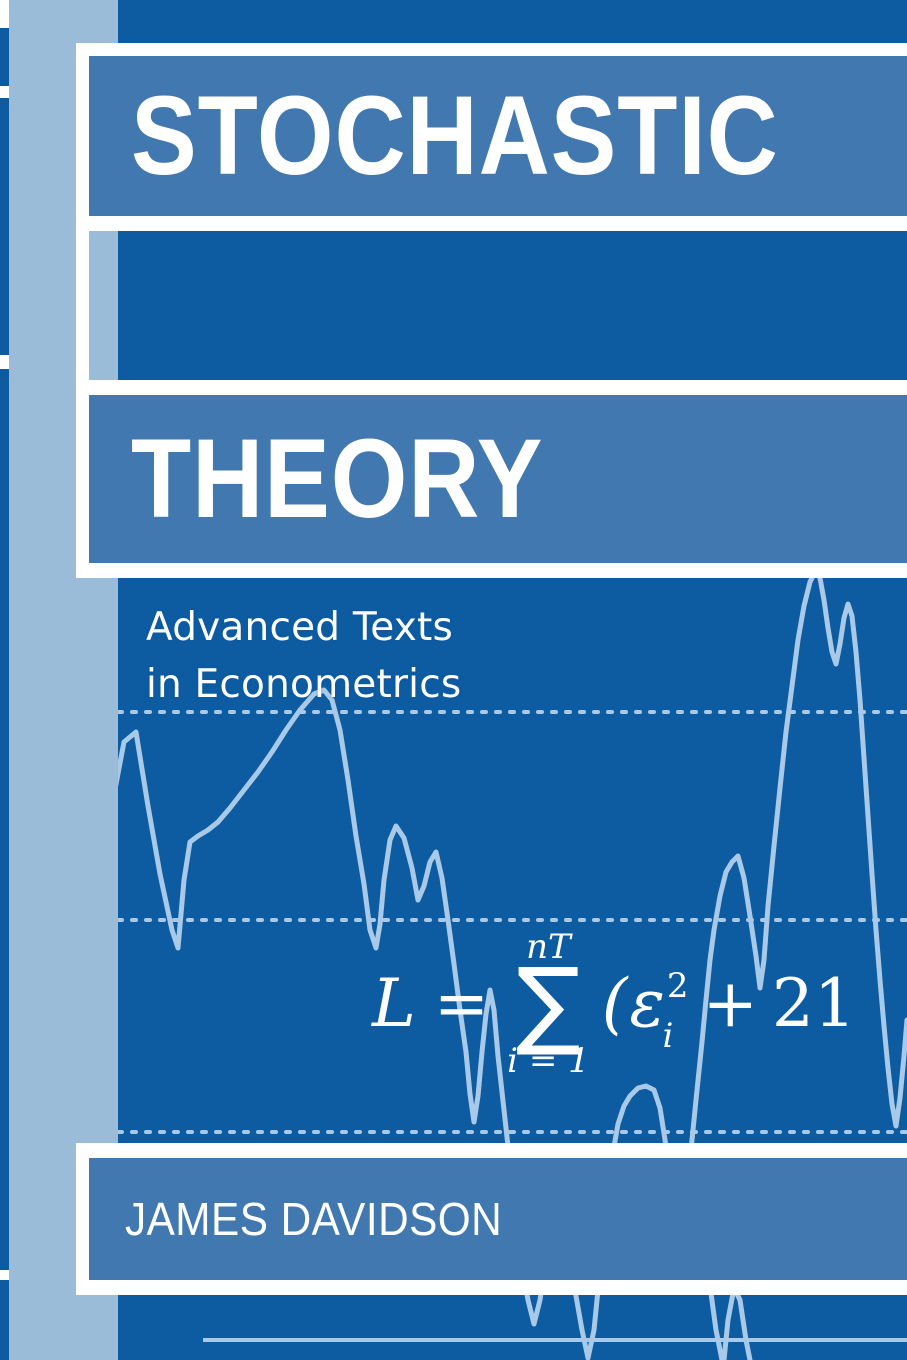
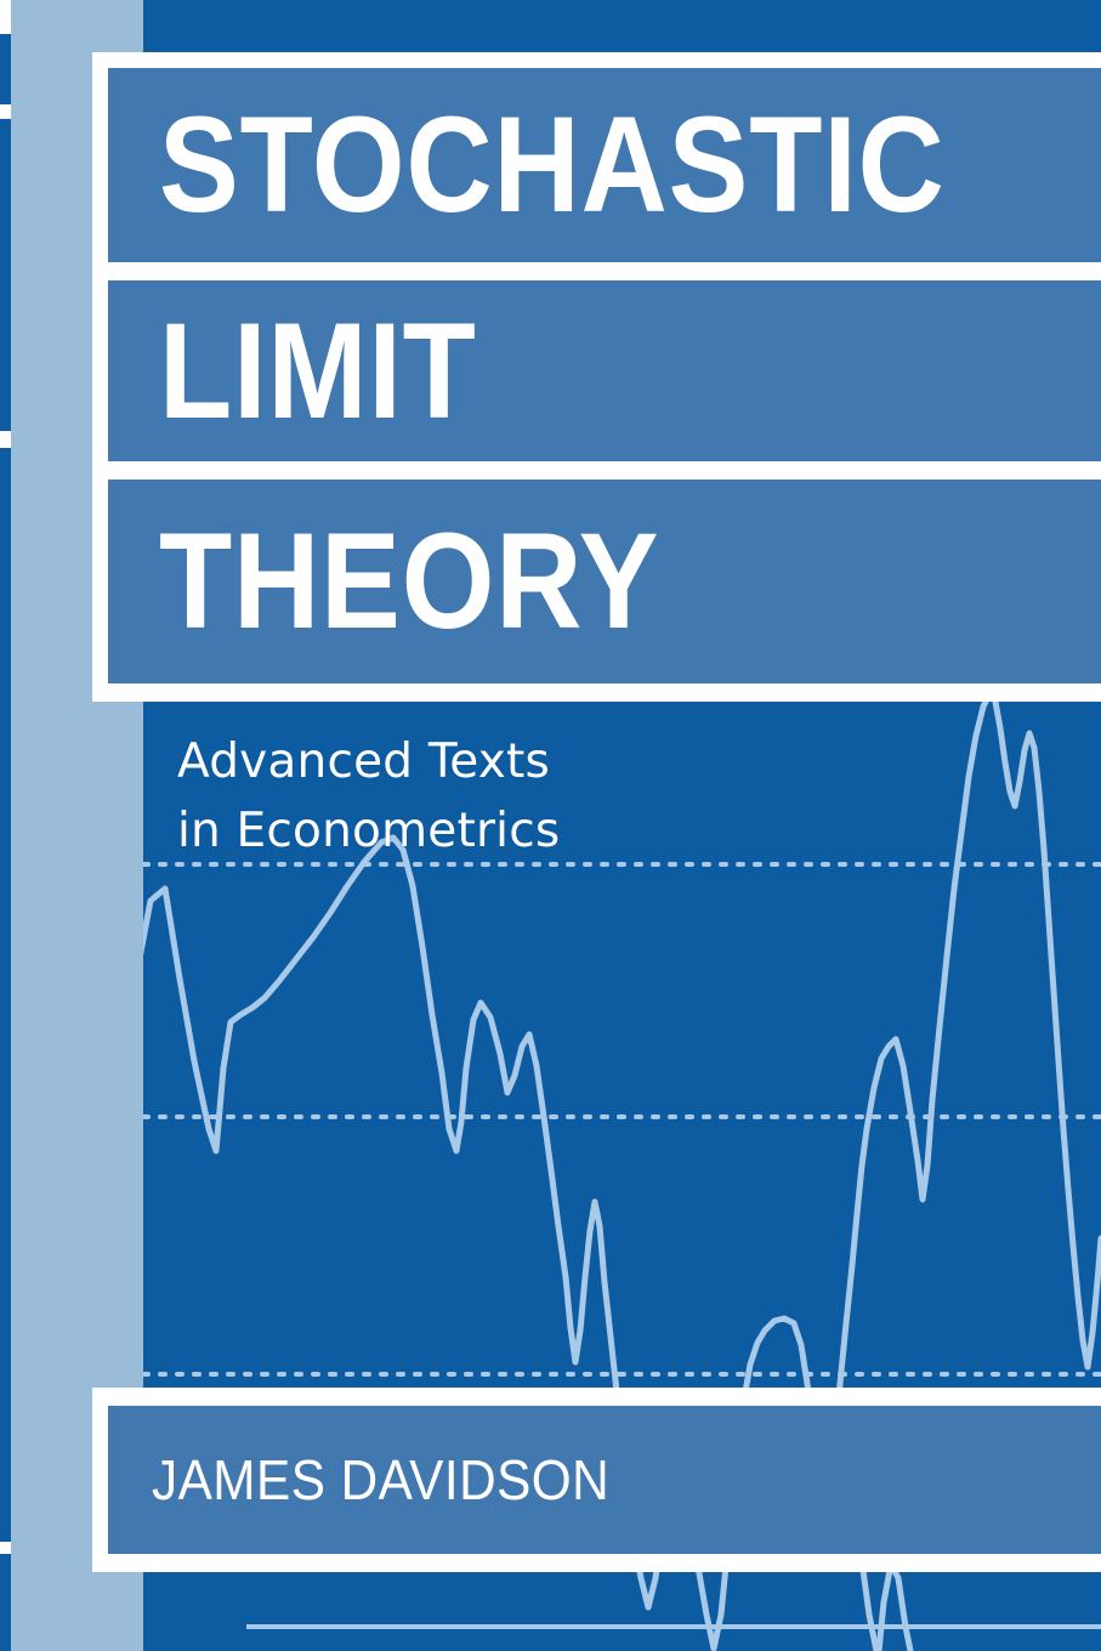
  STOCHASTIC
+ LIMIT
  THEORY
  Advanced Texts
  in Econometrics
- L
- =
- nT
- ∑
- i = 1
- (
- ε2
- i
- +
- 21
  JAMES DAVIDSON
